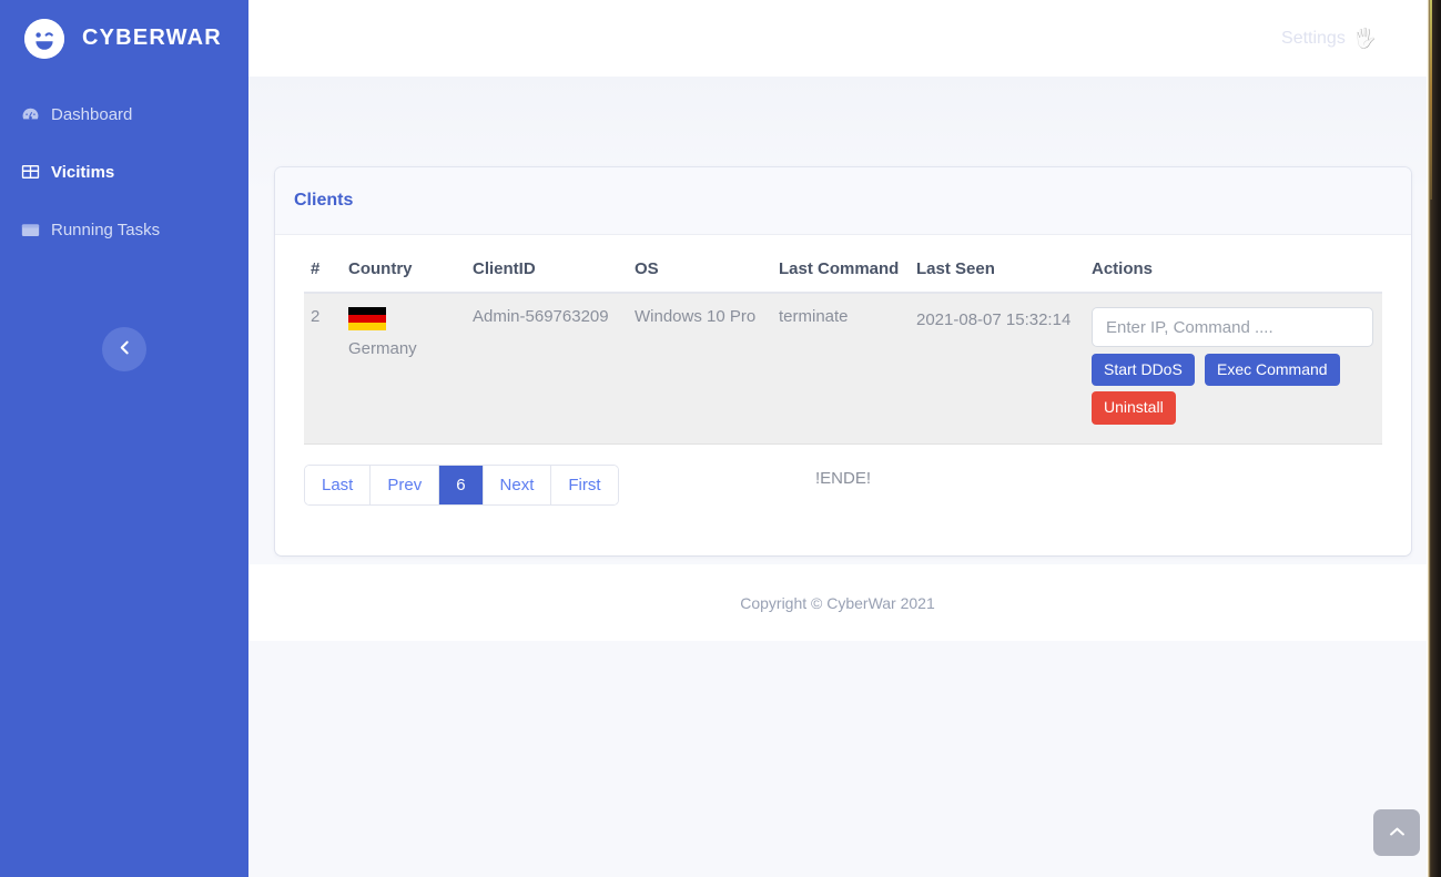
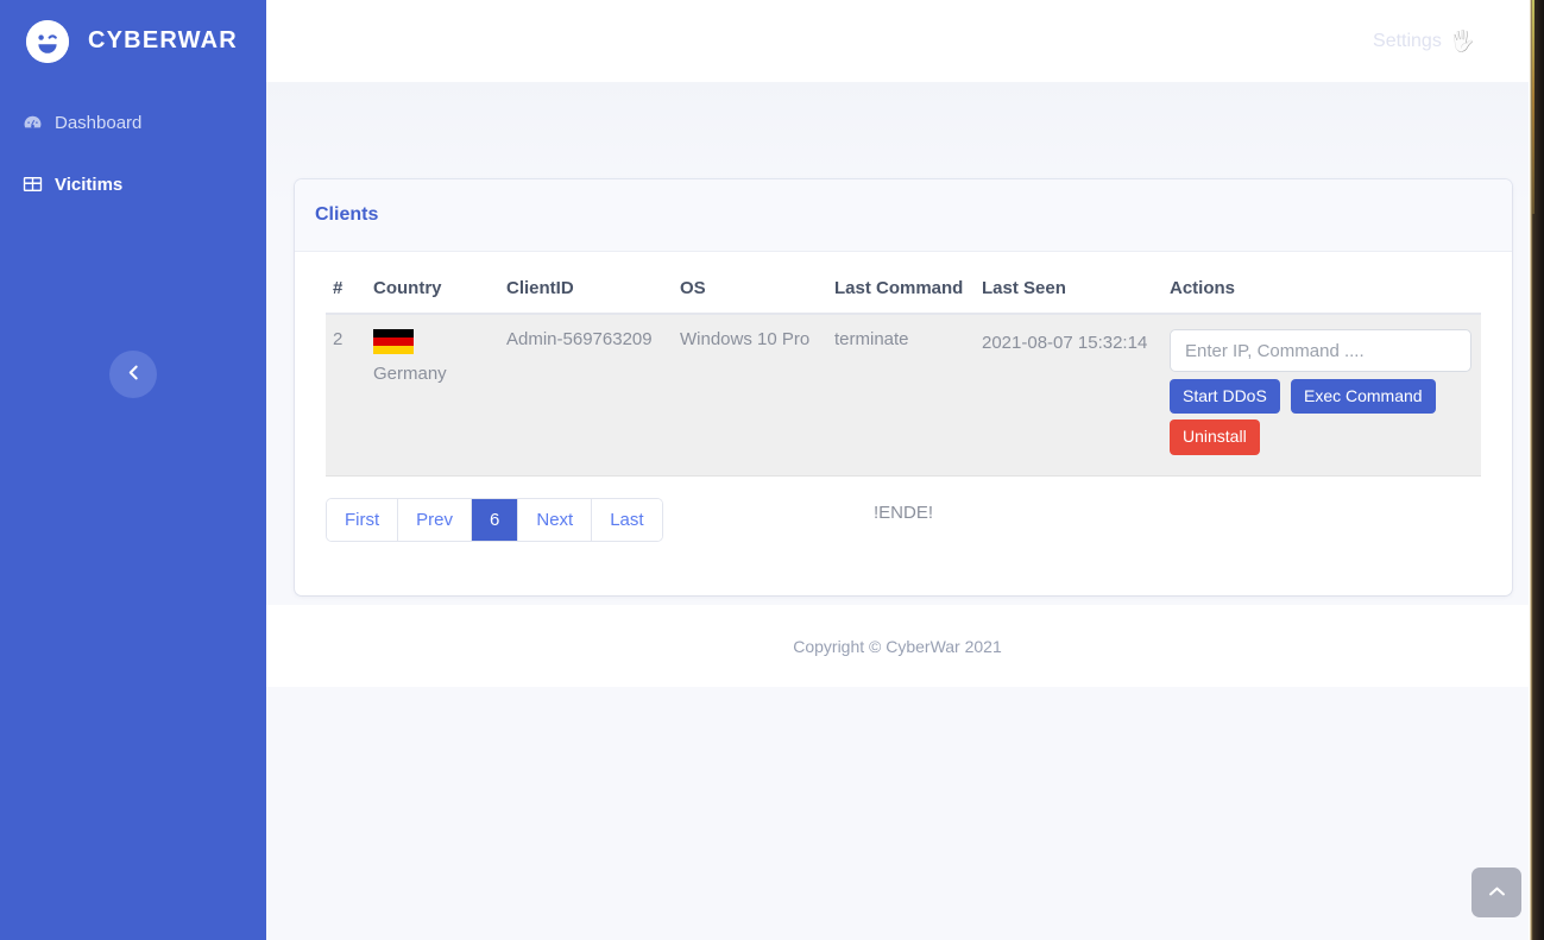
  CYBERWAR
  Dashboard
  Vicitims
- Running Tasks
  Settings
  🖐
  Clients
  #	Country	ClientID	OS	Last Command	Last Seen	Actions
  2	Germany	Admin-569763209	Windows 10 Pro	terminate	2021-08-07 15:32:14	Enter IP, Command .... Start DDoS Exec Command Uninstall
- Last
+ First
  Prev
  6
  Next
- First
+ Last
  !ENDE!
  Copyright © CyberWar 2021
